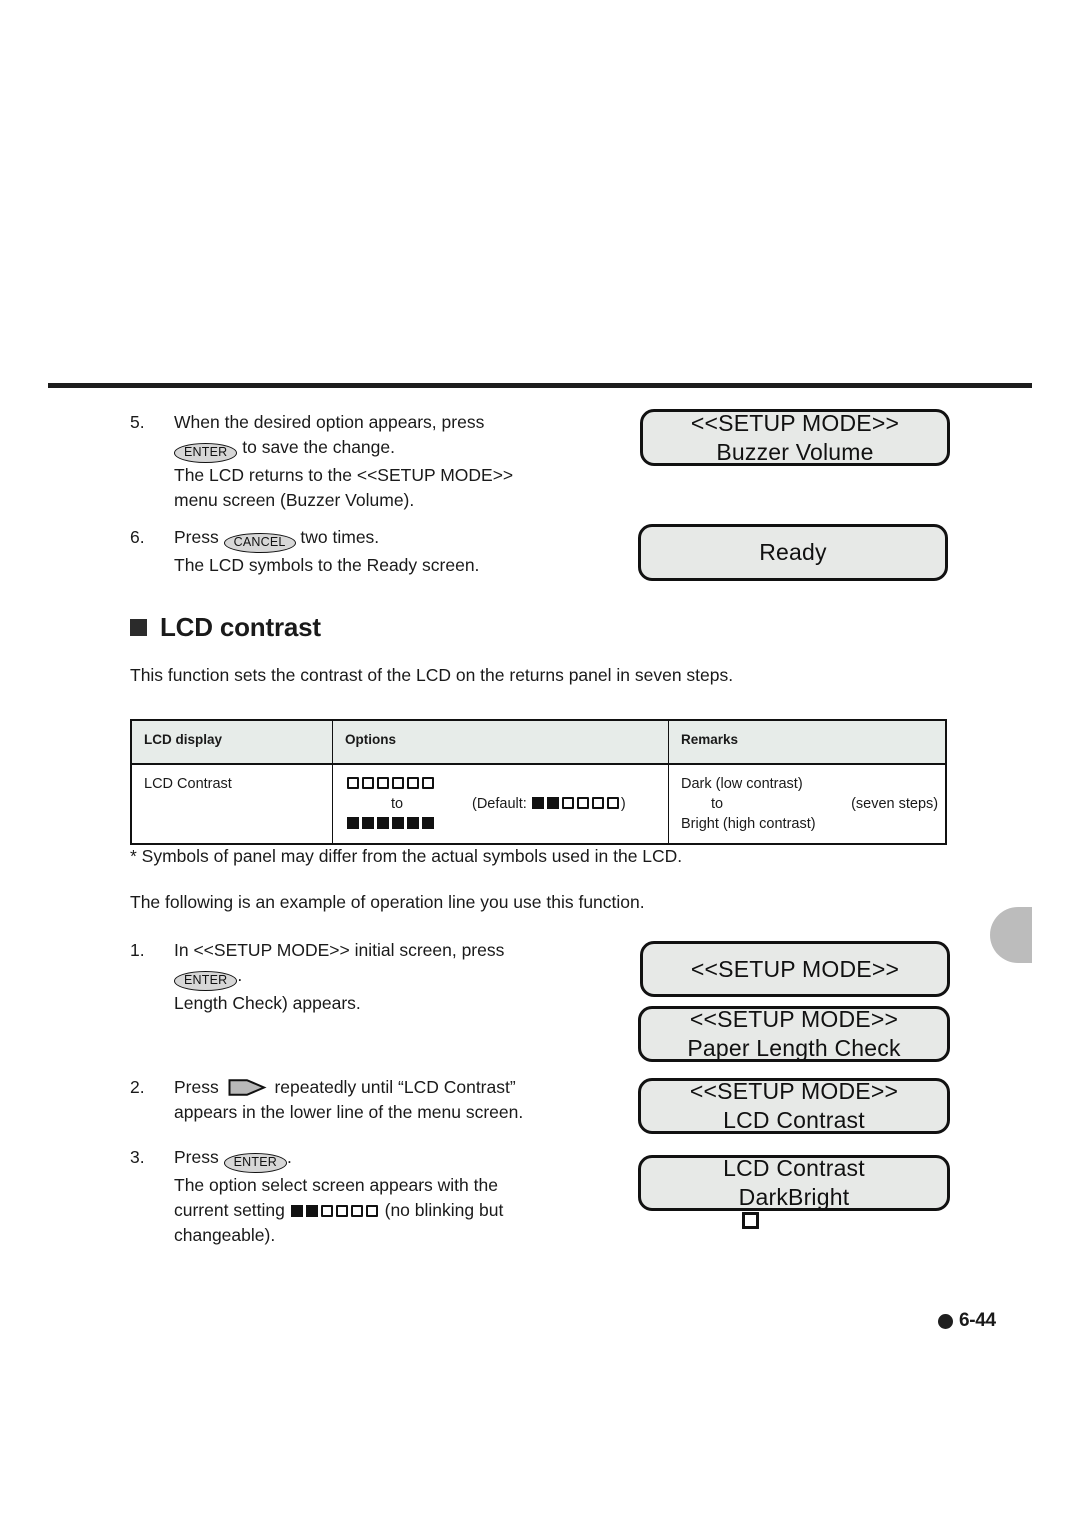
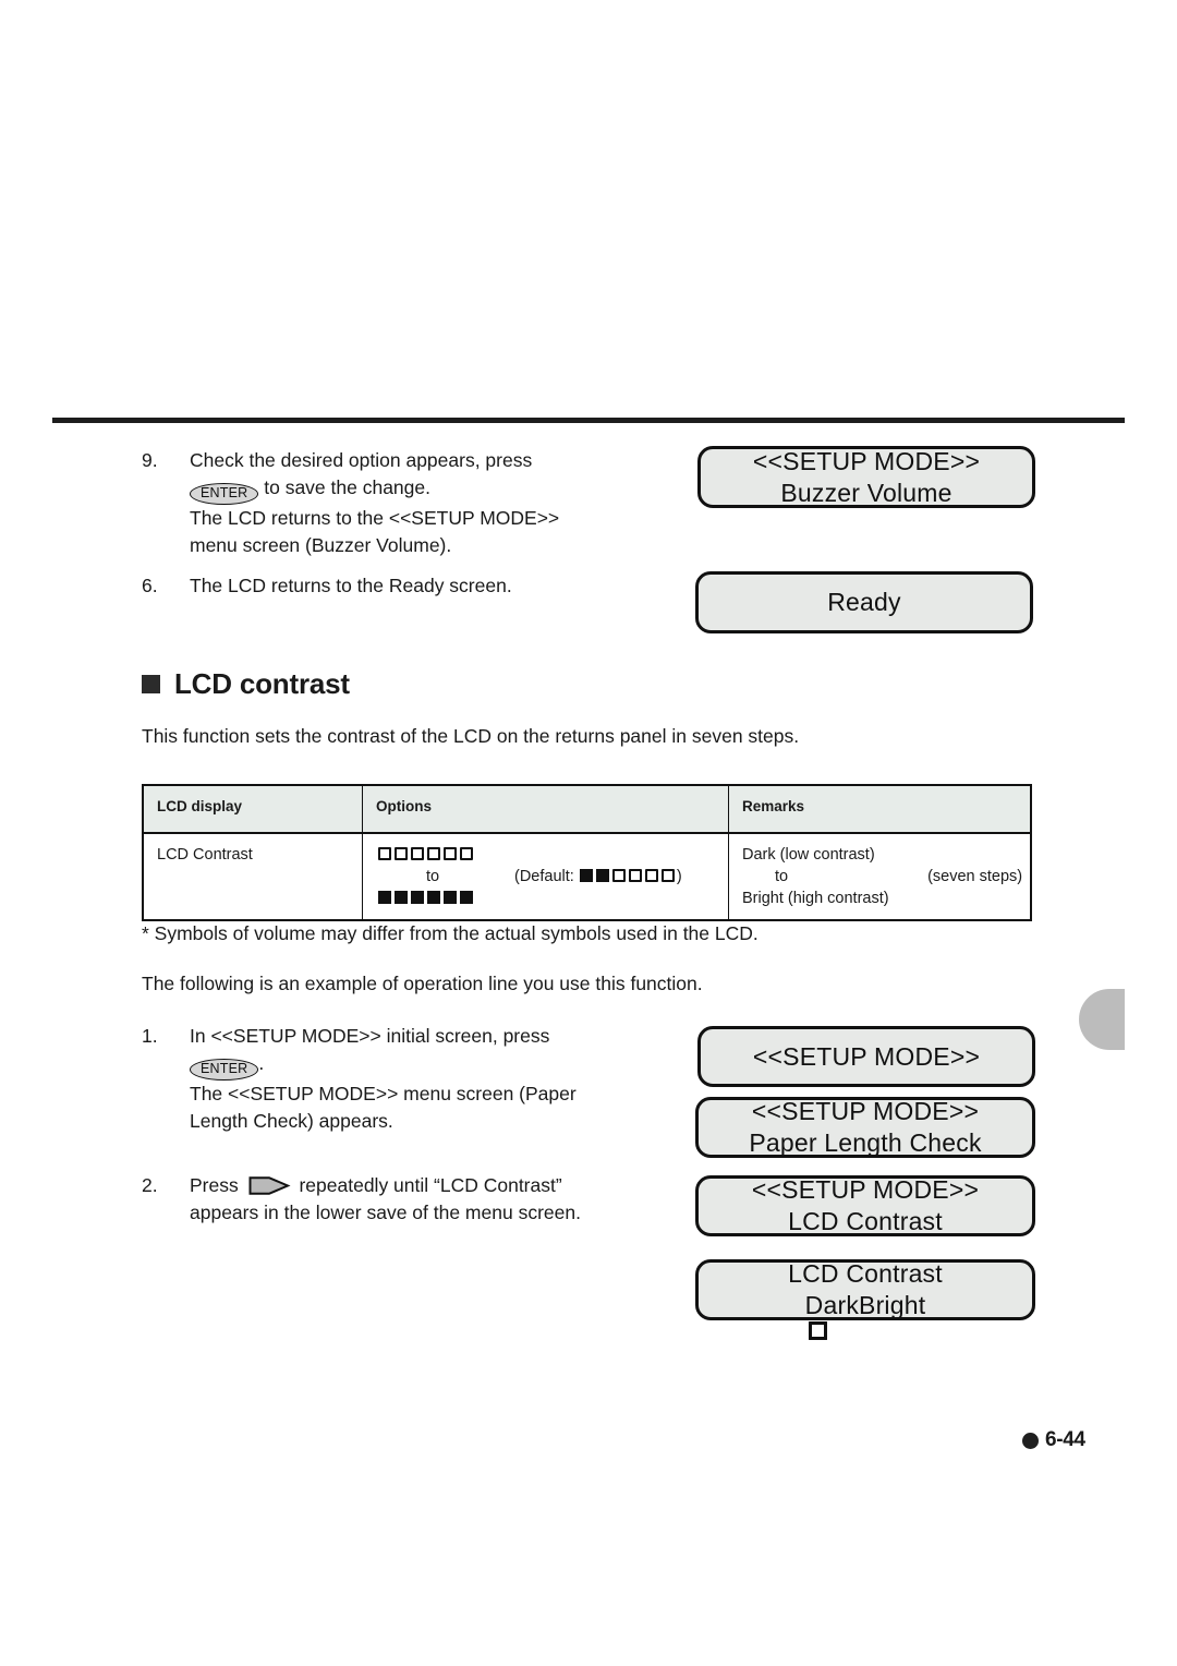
- 5.
+ 9.
- When the desired option appears, press
+ Check the desired option appears, press
  ENTER to save the change.
  The LCD returns to the <<SETUP MODE>>
  menu screen (Buzzer Volume).
  6.
- Press CANCEL two times.
- The LCD symbols to the Ready screen.
+ The LCD returns to the Ready screen.
  <<SETUP MODE>>
  Buzzer Volume
  Ready
  LCD contrast
  This function sets the contrast of the LCD on the returns panel in seven steps.
  LCD display	Options	Remarks
  LCD Contrast	to (Default: )	Dark (low contrast) to (seven steps) Bright (high contrast)
- * Symbols of panel may differ from the actual symbols used in the LCD.
+ * Symbols of volume may differ from the actual symbols used in the LCD.
  The following is an example of operation line you use this function.
  1.
  In <<SETUP MODE>> initial screen, press
  ENTER .
+ The <<SETUP MODE>> menu screen (Paper
  Length Check) appears.
  2.
  Press repeatedly until “LCD Contrast”
- appears in the lower line of the menu screen.
+ appears in the lower save of the menu screen.
- 3.
- Press ENTER .
- The option select screen appears with the
- current setting (no blinking but
- changeable).
  <<SETUP MODE>>
  <<SETUP MODE>>
  Paper Length Check
  <<SETUP MODE>>
  LCD Contrast
  LCD Contrast
  DarkBright
  6-44
